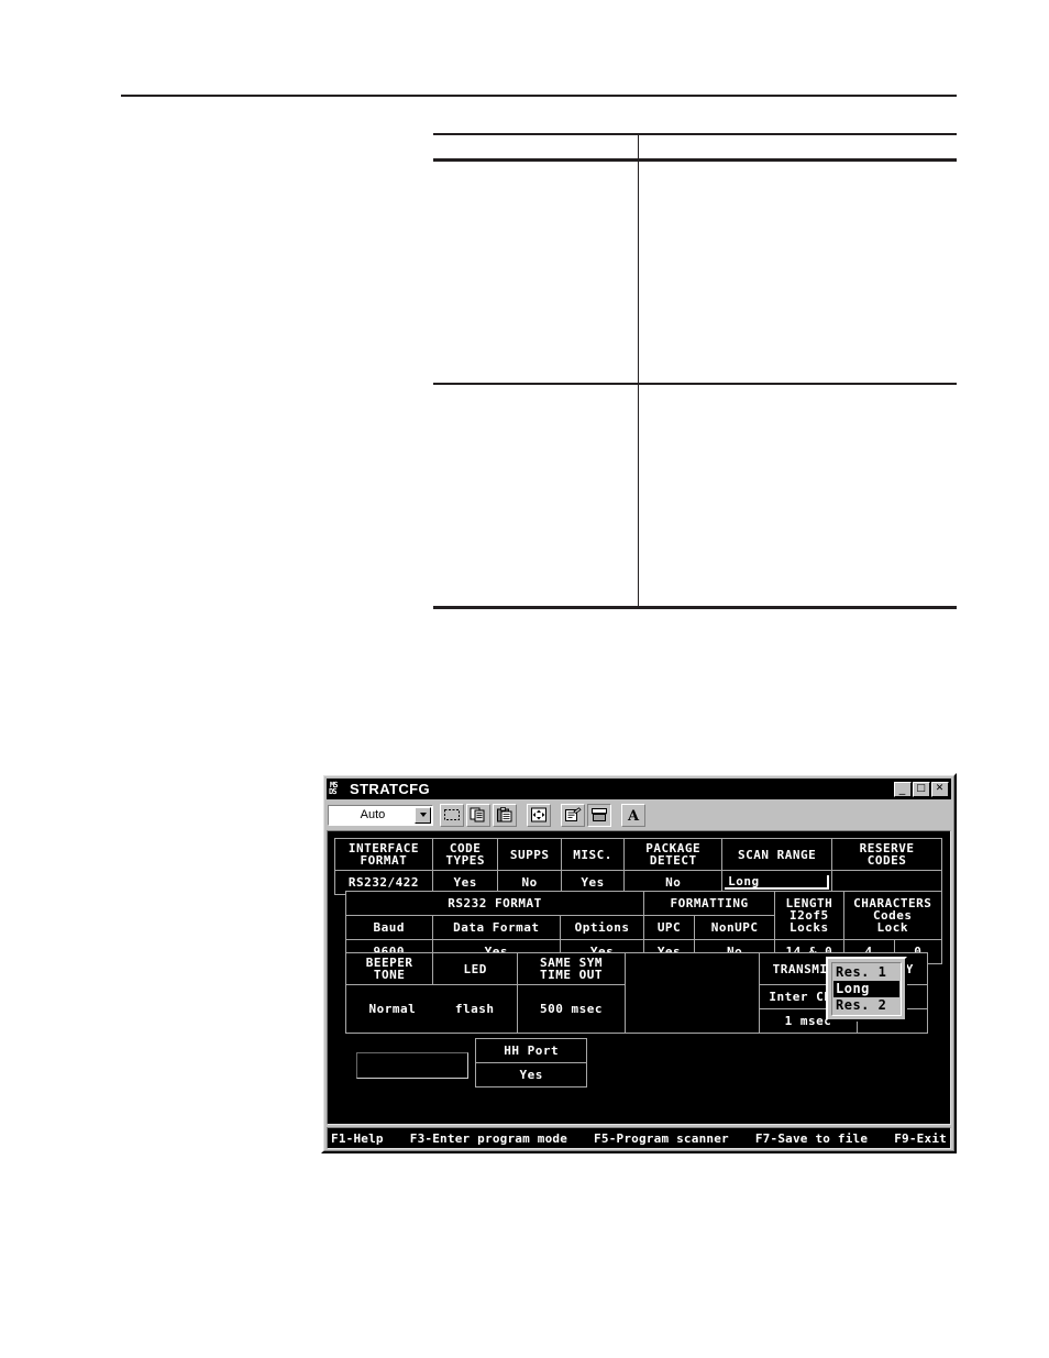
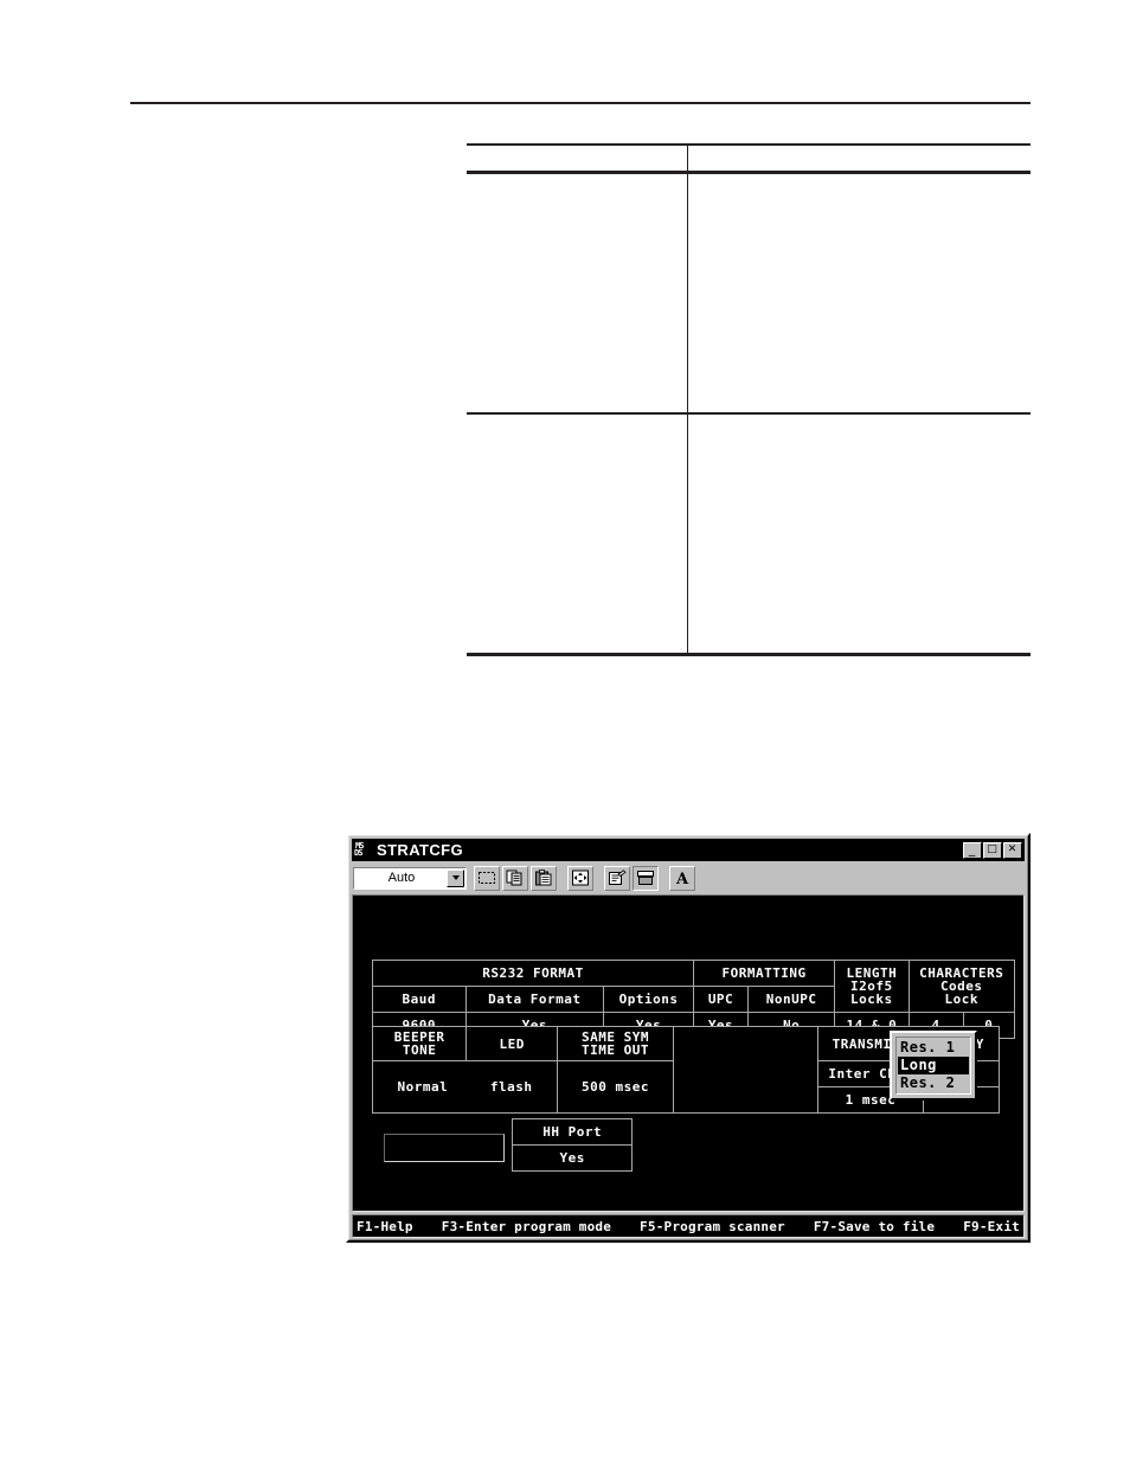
  MS
  DS
  STRATCFG
  _
  □
  ✕
  Auto
  A
- INTERFACE FORMAT	CODE TYPES	SUPPS	MISC.	PACKAGE DETECT	SCAN RANGE	RESERVE CODES
- RS232/422	Yes	No	Yes	No	Long
  RS232 FORMAT	FORMATTING	LENGTH I2of5 Locks	CHARACTERS Codes Lock
  Baud	Data Format	Options	UPC	NonUPC
  9600	Yes	Yes	Yes	No	14 & 0	4	0
  BEEPER TONE	LED	SAME SYM TIME OUT		TRANSMIY
  Normal flash	500 msec	Inter C
  1 mse
  	HH Port
  Yes
  Res. 1
  Long
  Res. 2
  F1-Help
  F3-Enter program mode
  F5-Program scanner
  F7-Save to file
  F9-Exit
